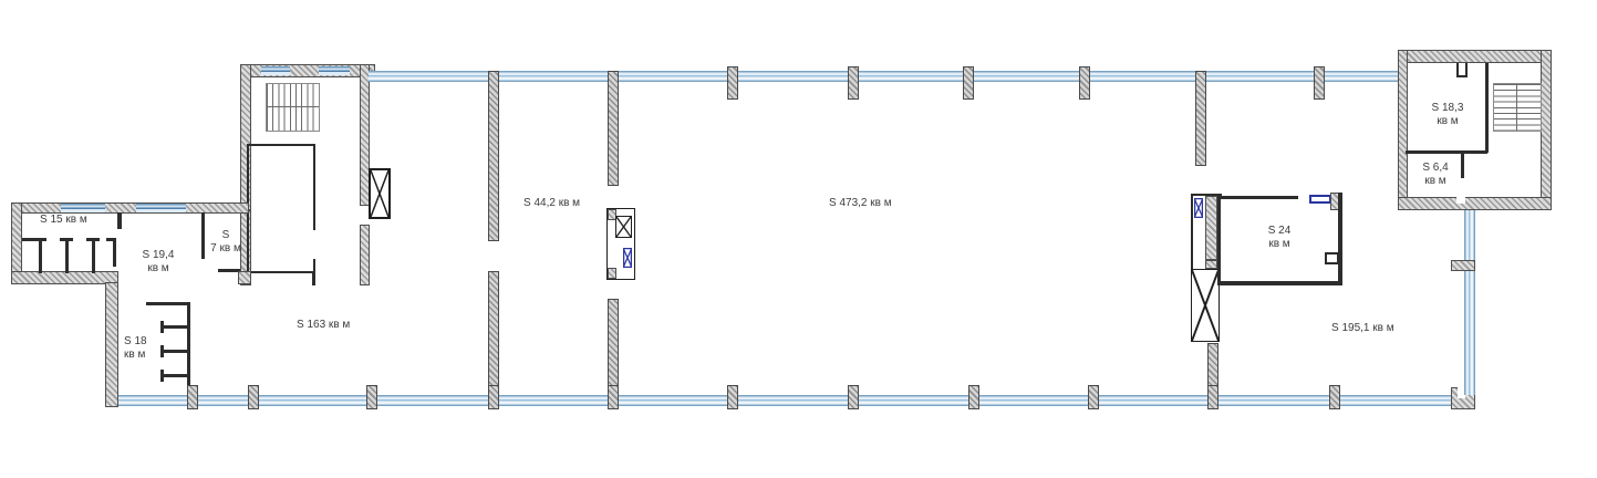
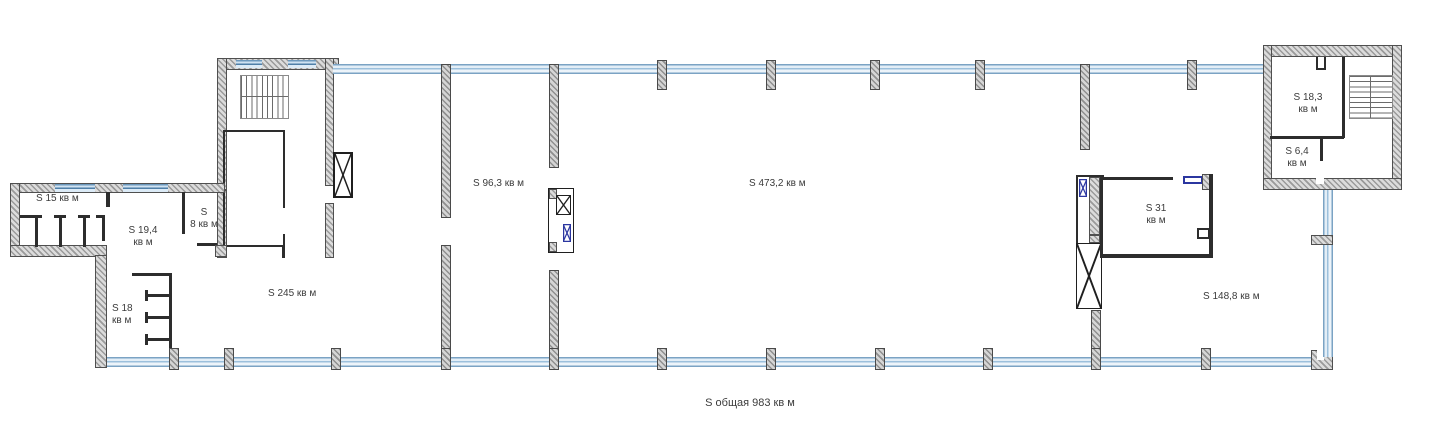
  S 15 кв м
  S 19,4
  кв м
  S
- 7 кв м
+ 8 кв м
  S 18
  кв м
- S 163 кв м
+ S 245 кв м
- S 44,2 кв м
+ S 96,3 кв м
  S 473,2 кв м
- S 24
+ S 31
  кв м
- S 195,1 кв м
+ S 148,8 кв м
  S 18,3
  кв м
  S 6,4
  кв м
+ S общая 983 кв м
